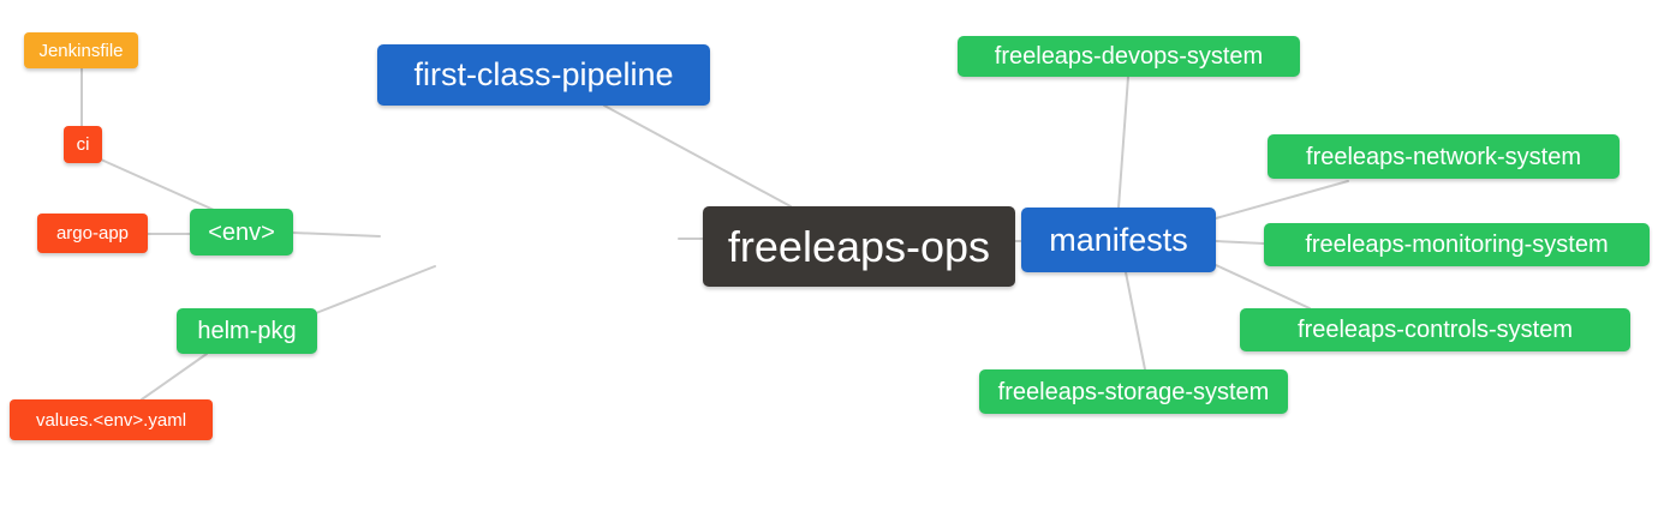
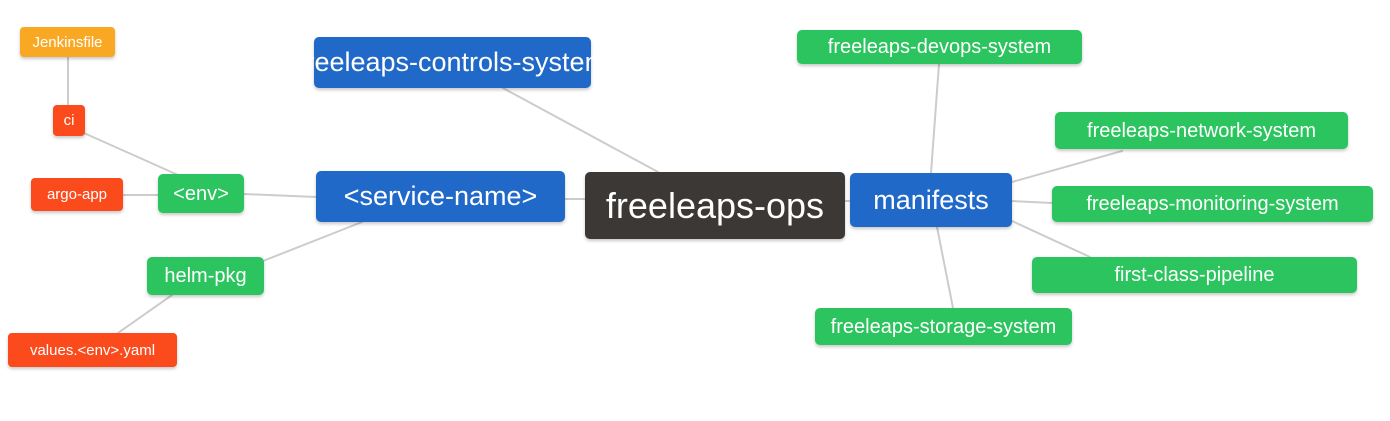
  Jenkinsfile
  ci
  argo-app
  <env>
  helm-pkg
  values.<env>.yaml
+ <service-name>
- first-class-pipeline
+ freeleaps-controls-system
  freeleaps-ops
  manifests
  freeleaps-devops-system
  freeleaps-network-system
  freeleaps-monitoring-system
- freeleaps-controls-system
+ first-class-pipeline
  freeleaps-storage-system
